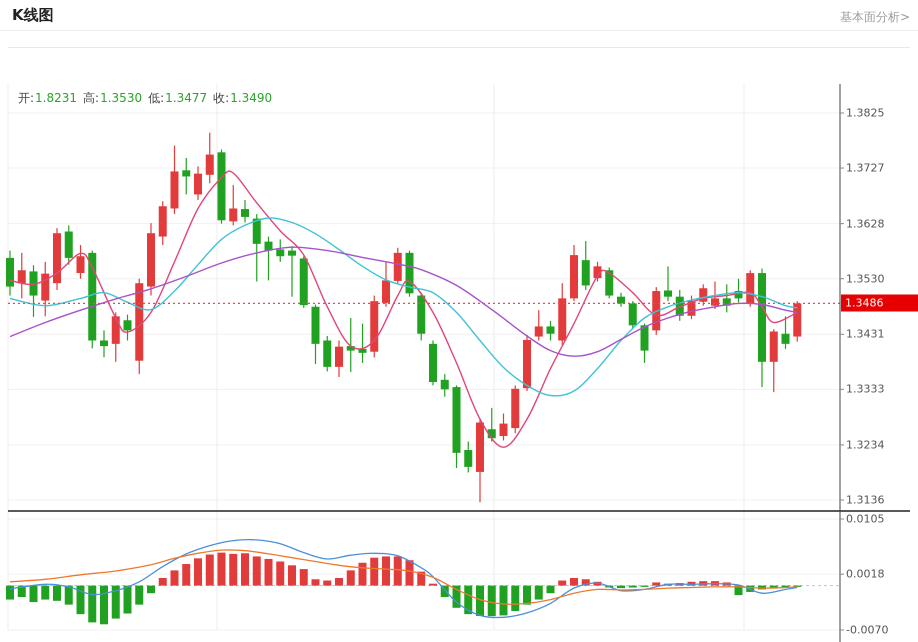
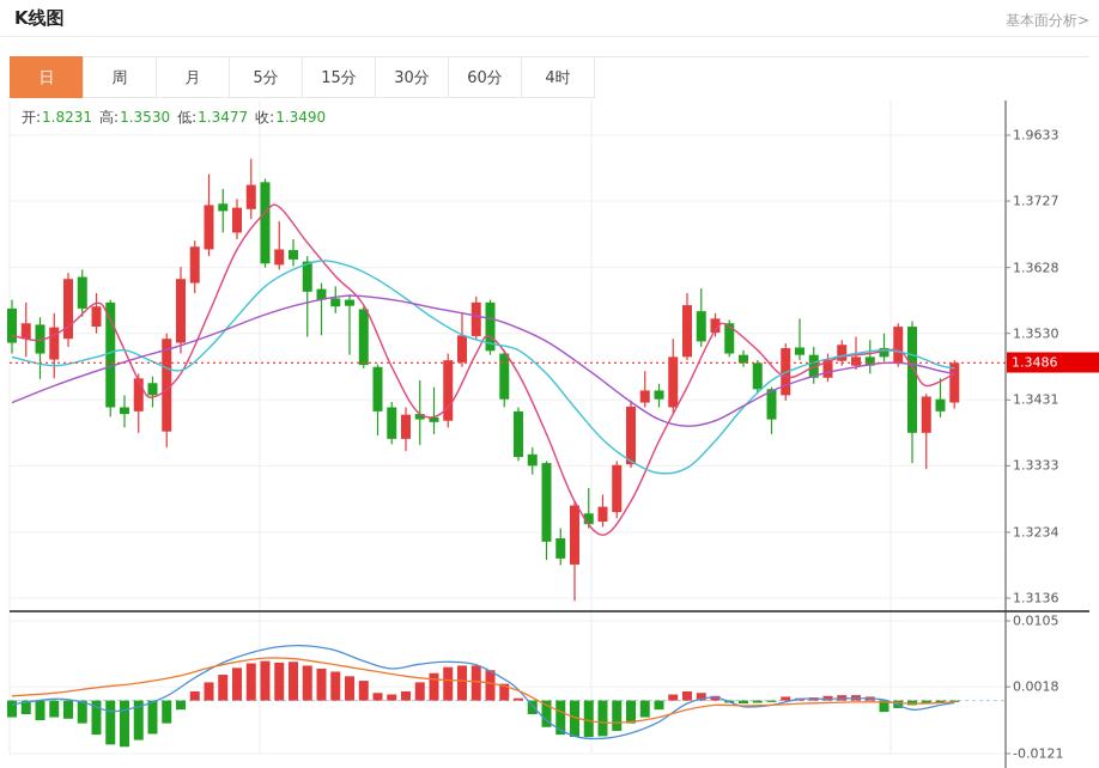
  K线图
  基本面分析>
+ 日
+ 周
+ 月
+ 5分
+ 15分
+ 30分
+ 60分
+ 4时
  开:1.8231 高:1.3530 低:1.3477 收:1.3490
- 1.3825
+ 1.9633
  1.3727
  1.3628
  1.3530
  1.3431
  1.3333
  1.3234
  1.3136
  0.0105
  0.0018
- -0.0070
+ -0.0121
  1.3486
